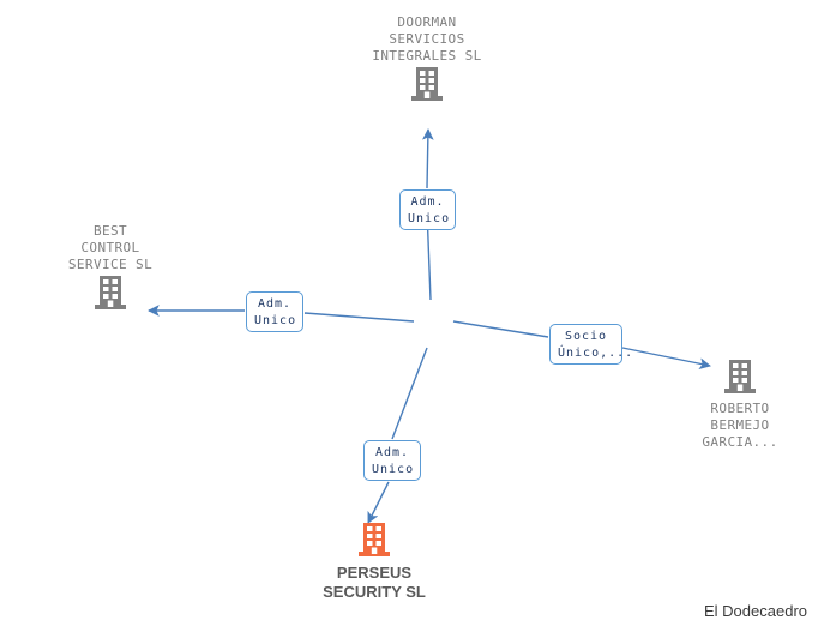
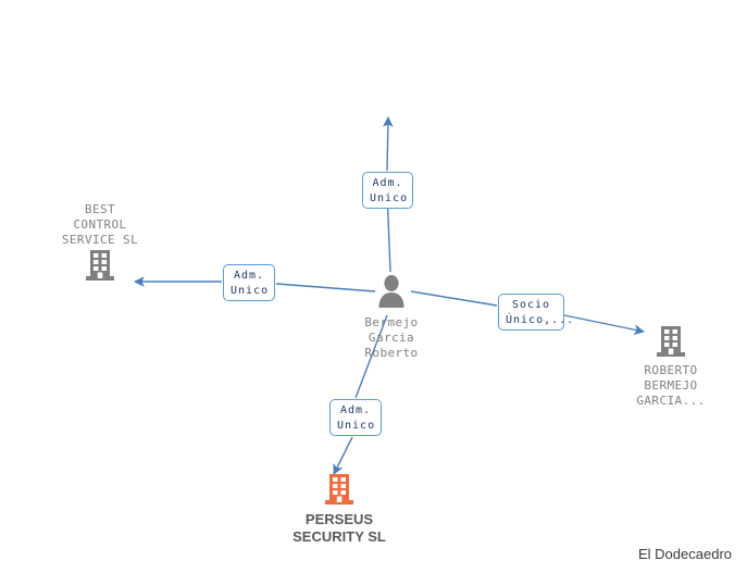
- DOORMAN
- SERVICIOS
- INTEGRALES SL
  BEST
  CONTROL
  SERVICE SL
+ Bermejo
+ Garcia
+ Roberto
  ROBERTO
  BERMEJO
  GARCIA...
  PERSEUS
  SECURITY SL
  Adm.
  Unico
  Adm.
  Unico
  Socio
  Único,...
  Adm.
  Unico
  El Dodecaedro
